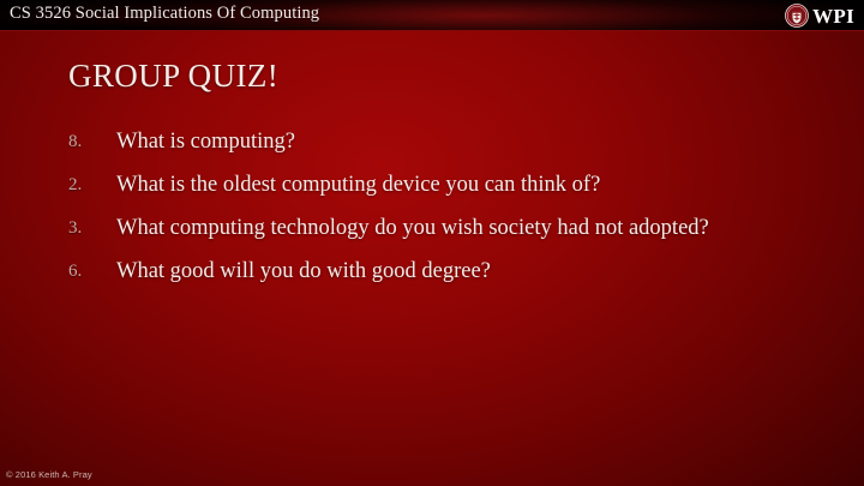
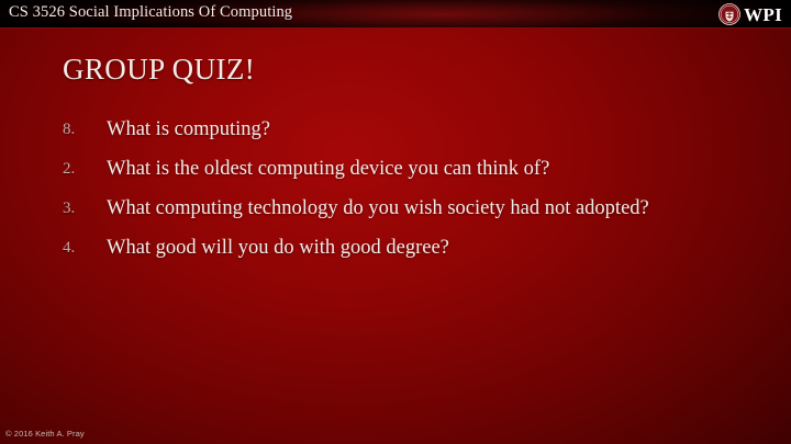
  CS 3526 Social Implications Of Computing
  WPI
  GROUP QUIZ!
  8.
  What is computing?
  2.
  What is the oldest computing device you can think of?
  3.
  What computing technology do you wish society had not adopted?
- 6.
+ 4.
  What good will you do with good degree?
  © 2016 Keith A. Pray
